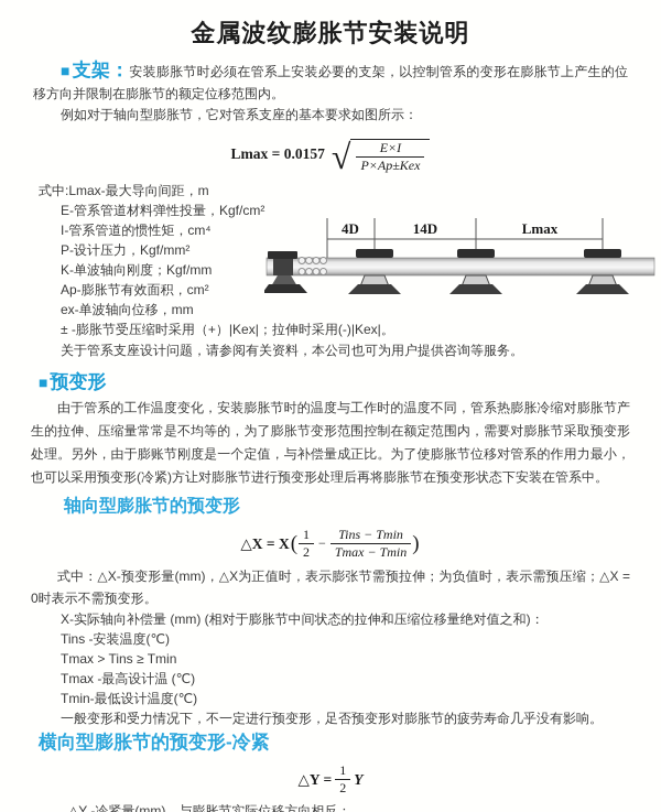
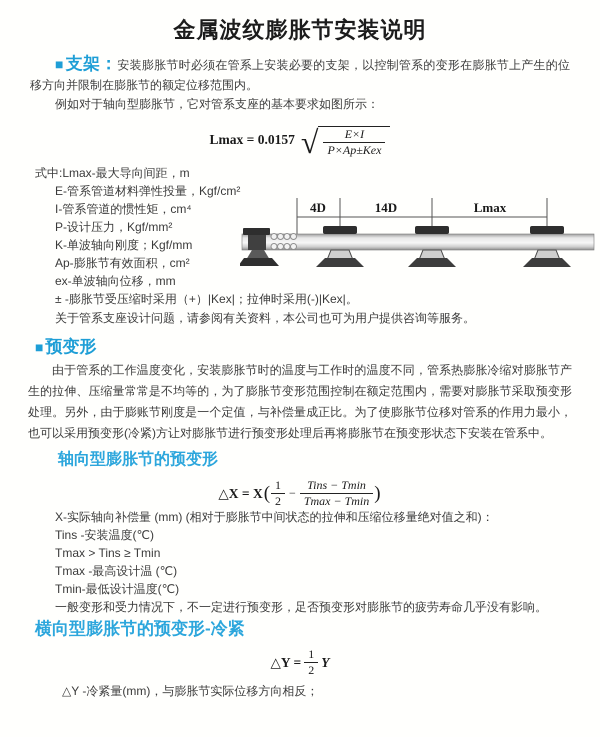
  金属波纹膨胀节安装说明
  ■ 支架：安装膨胀节时必须在管系上安装必要的支架，以控制管系的变形在膨胀节上产生的位移方向并限制在膨胀节的额定位移范围内。
  例如对于轴向型膨胀节，它对管系支座的基本要求如图所示：
  Lmax = 0.0157
  √
  E×I
  P×Ap±Kex
  式中:Lmax-最大导向间距，m
  E-管系管道材料弹性投量，Kgf/cm²
  I-管系管道的惯性矩，cm⁴
  P-设计压力，Kgf/mm²
  K-单波轴向刚度；Kgf/mm
  Ap-膨胀节有效面积，cm²
  ex-单波轴向位移，mm
  ± -膨胀节受压缩时采用（+）|Kex|；拉伸时采用(-)|Kex|。
  关于管系支座设计问题，请参阅有关资料，本公司也可为用户提供咨询等服务。
  4D
  14D
  Lmax
  ■ 预变形
  由于管系的工作温度变化，安装膨胀节时的温度与工作时的温度不同，管系热膨胀冷缩对膨胀节产生的拉伸、压缩量常常是不均等的，为了膨胀节变形范围控制在额定范围内，需要对膨胀节采取预变形处理。另外，由于膨账节刚度是一个定值，与补偿量成正比。为了使膨胀节位移对管系的作用力最小，也可以采用预变形(冷紧)方让对膨胀节进行预变形处理后再将膨胀节在预变形状态下安装在管系中。
  轴向型膨胀节的预变形
  △X = X
  (
  1
  2
  −
  Tins − Tmin
  Tmax − Tmin
  )
- 式中：△X-预变形量(mm)，△X为正值时，表示膨张节需预拉伸；为负值时，表示需预压缩；△X = 0时表示不需预变形。
  X-实际轴向补偿量 (mm) (相对于膨胀节中间状态的拉伸和压缩位移量绝对值之和)：
  Tins -安装温度(℃)
  Tmax > Tins ≥ Tmin
  Tmax -最高设计温 (℃)
  Tmin-最低设计温度(℃)
  一般变形和受力情况下，不一定进行预变形，足否预变形对膨胀节的疲劳寿命几乎没有影响。
  横向型膨胀节的预变形-冷紧
  △Y =
  1
  2
  Y
  △Y -冷紧量(mm)，与膨胀节实际位移方向相反；
